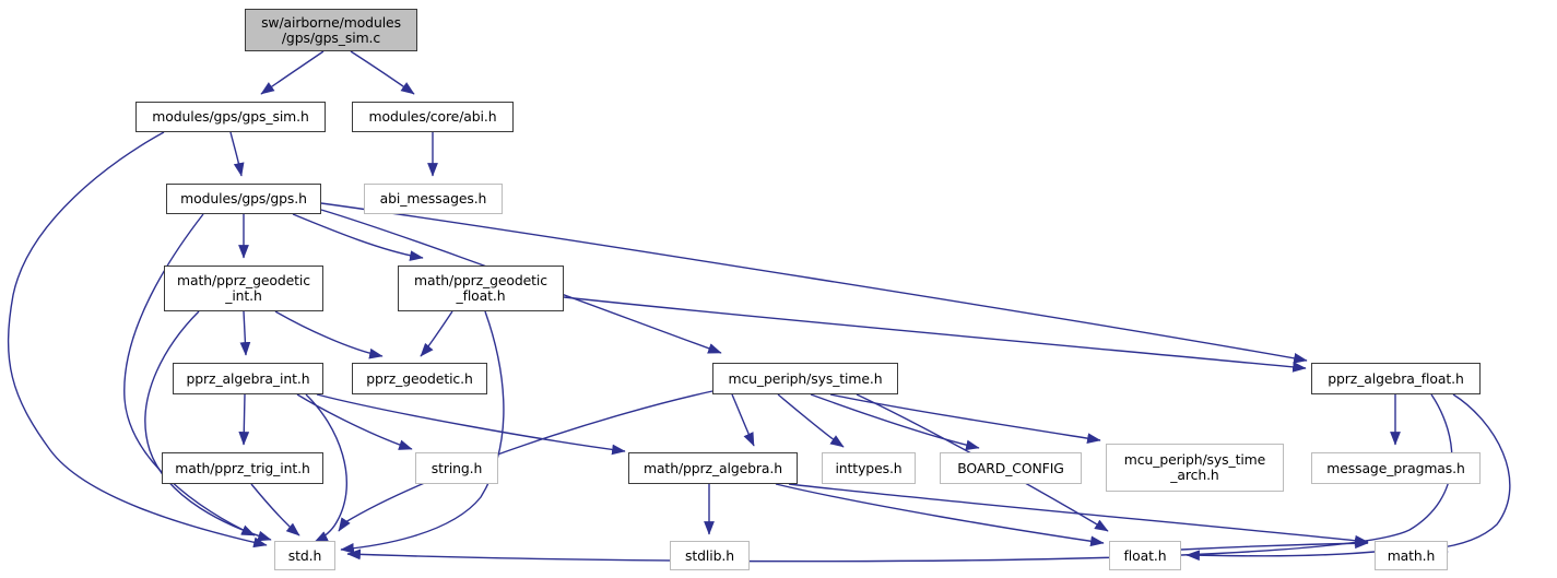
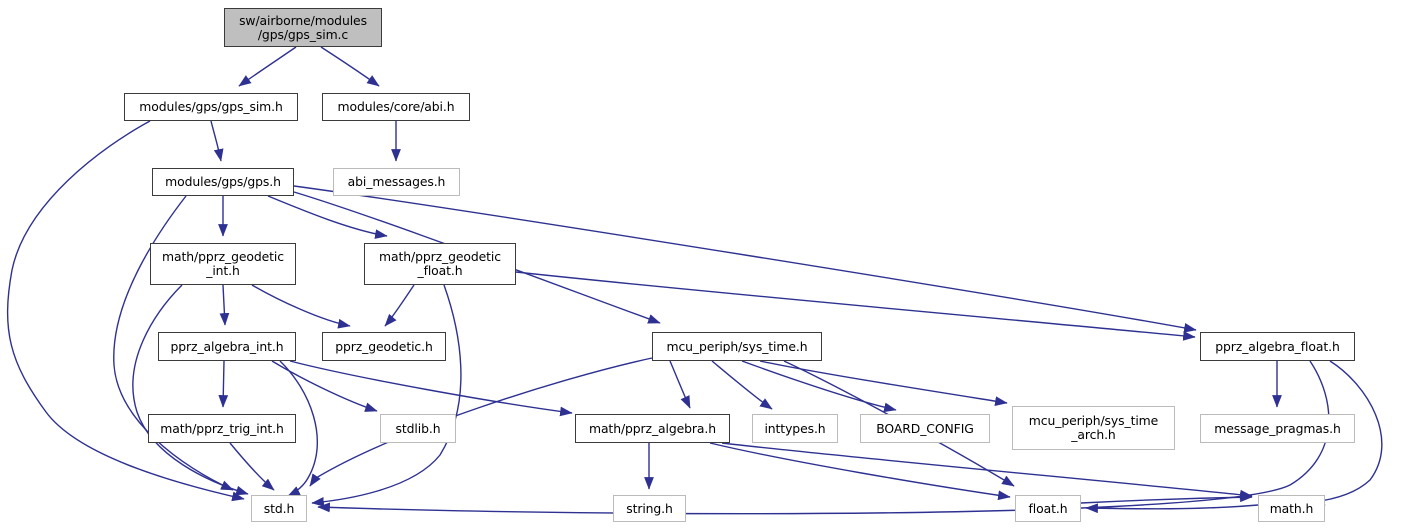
  sw/airborne/modules
  /gps/gps_sim.c
  modules/gps/gps_sim.h
  modules/core/abi.h
  modules/gps/gps.h
  abi_messages.h
  math/pprz_geodetic
  _int.h
  math/pprz_geodetic
  _float.h
  pprz_algebra_int.h
  pprz_geodetic.h
  mcu_periph/sys_time.h
  pprz_algebra_float.h
  math/pprz_trig_int.h
- string.h
+ stdlib.h
  math/pprz_algebra.h
  inttypes.h
  BOARD_CONFIG
  mcu_periph/sys_time
  _arch.h
  message_pragmas.h
  std.h
- stdlib.h
+ string.h
  float.h
  math.h
